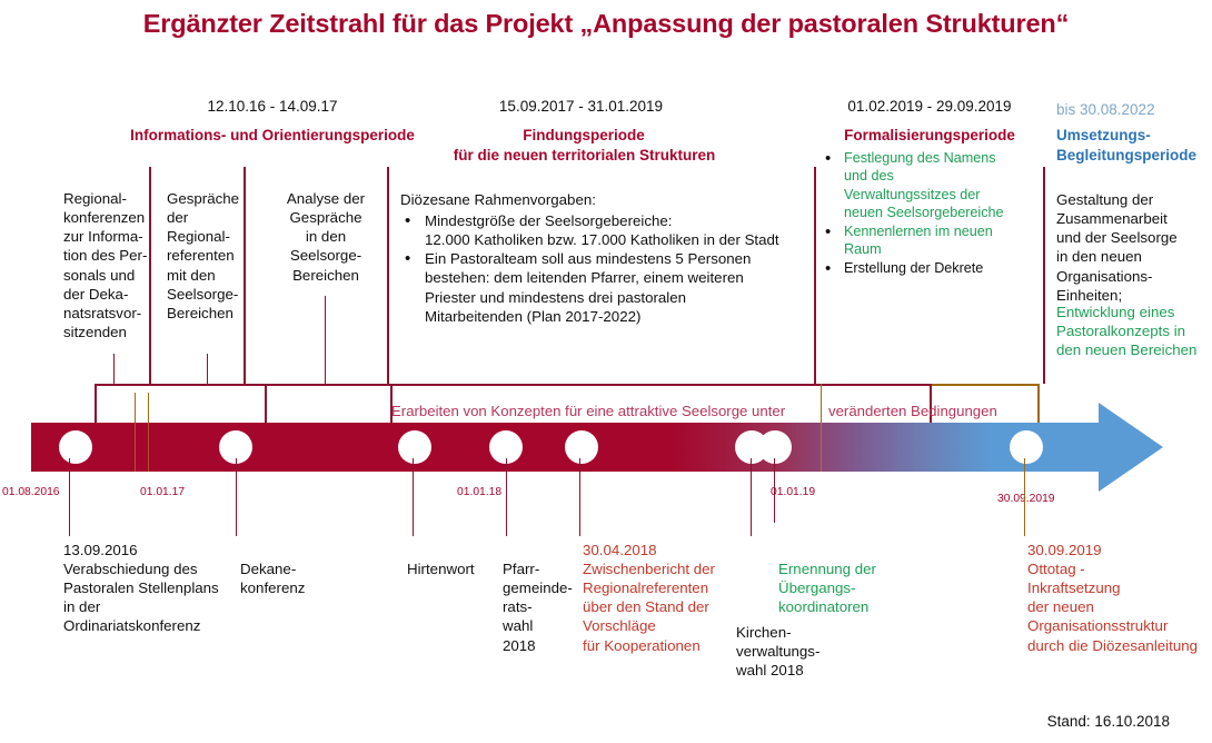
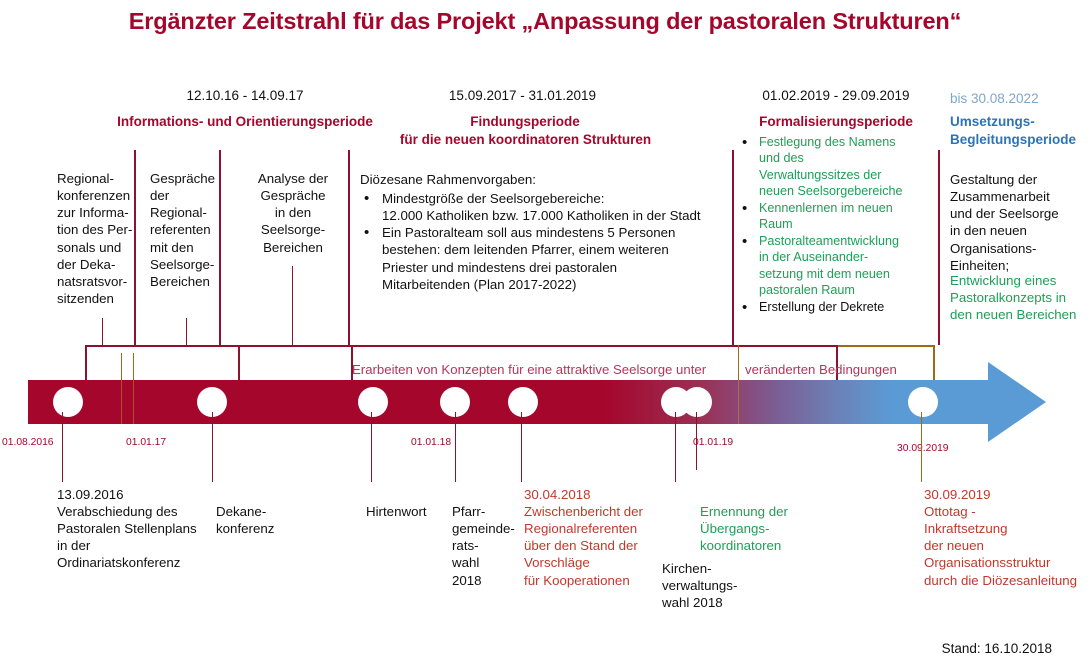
  Ergänzter Zeitstrahl für das Projekt „Anpassung der pastoralen Strukturen“
  12.10.16 - 14.09.17
  Informations- und Orientierungsperiode
  Regional-
  konferenzen
  zur Informa-
  tion des Per-
  sonals und
  der Deka-
  natsratsvor-
  sitzenden
  Gespräche
  der
  Regional-
  referenten
  mit den
  Seelsorge-
  Bereichen
  Analyse der
  Gespräche
  in den
  Seelsorge-
  Bereichen
  15.09.2017 - 31.01.2019
  Findungsperiode
- für die neuen territorialen Strukturen
+ für die neuen koordinatoren Strukturen
  Diözesane Rahmenvorgaben:
  Mindestgröße der Seelsorgebereiche:
  12.000 Katholiken bzw. 17.000 Katholiken in der Stadt
  Ein Pastoralteam soll aus mindestens 5 Personen
  bestehen: dem leitenden Pfarrer, einem weiteren
  Priester und mindestens drei pastoralen
  Mitarbeitenden (Plan 2017-2022)
  01.02.2019 - 29.09.2019
  Formalisierungsperiode
  Festlegung des Namens
  und des
  Verwaltungssitzes der
  neuen Seelsorgebereiche
  Kennenlernen im neuen
  Raum
+ Pastoralteamentwicklung
+ in der Auseinander-
+ setzung mit dem neuen
+ pastoralen Raum
  Erstellung der Dekrete
  bis 30.08.2022
  Umsetzungs-
  Begleitungsperiode
  Gestaltung der
  Zusammenarbeit
  und der Seelsorge
  in den neuen
  Organisations-
  Einheiten;
  Entwicklung eines
  Pastoralkonzepts in
  den neuen Bereichen
  Erarbeiten von Konzepten für eine attraktive Seelsorge unter
  veränderten Bedingungen
  01.08.2016
  01.01.17
  01.01.18
  1.01.19
  30.09.2019
  13.09.2016
  Verabschiedung des
  Pastoralen Stellenplans
  in der
  Ordinariatskonferenz
  Dekane-
  konferenz
  Hirtenwort
  Pfarr-
  gemeinde-
  rats-
  wahl
  2018
  30.04.2018
  Zwischenbericht der
  Regionalreferenten
  über den Stand der
  Vorschläge
  für Kooperationen
  Ernennung der
  Übergangs-
  koordinatoren
  Kirchen-
  verwaltungs-
  wahl 2018
  30.09.2019
  Ottotag -
  Inkraftsetzung
  der neuen
  Organisationsstruktur
  durch die Diözesanleitung
  Stand: 16.10.2018
